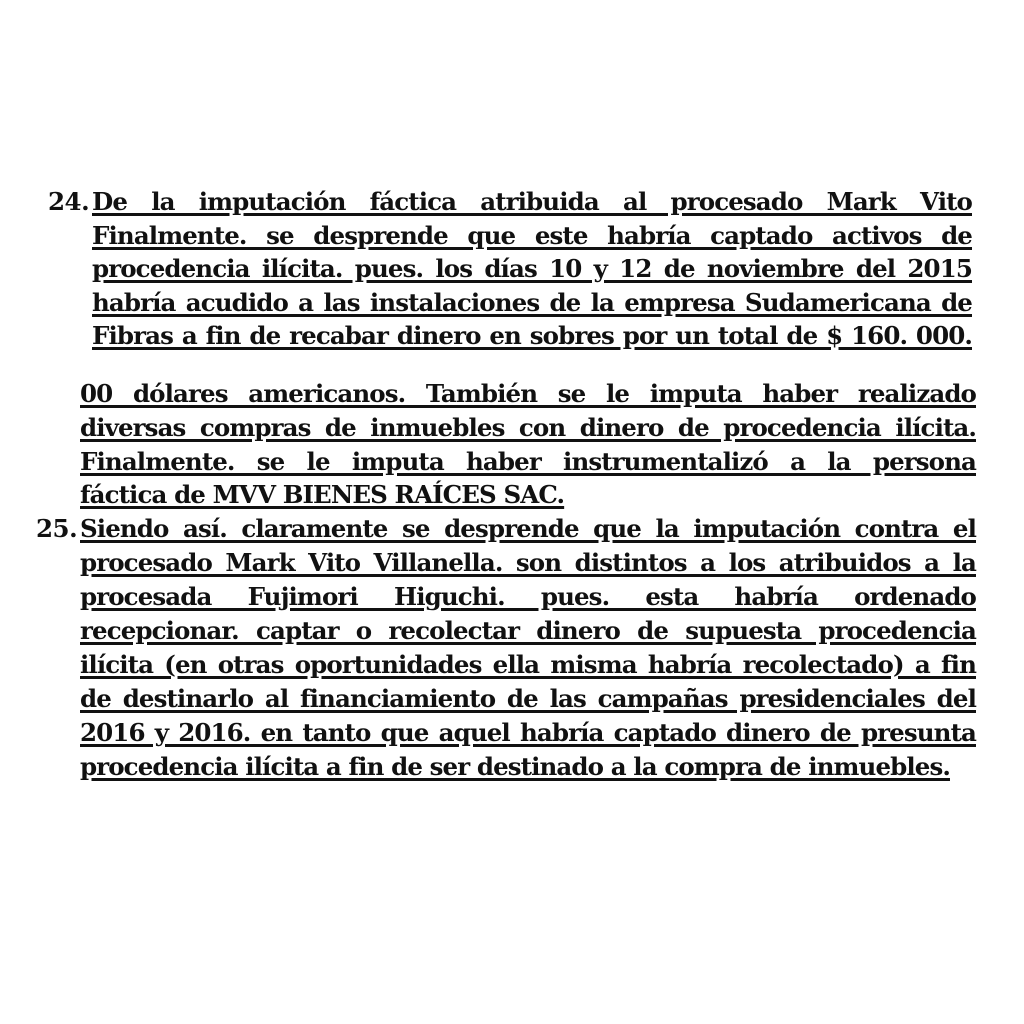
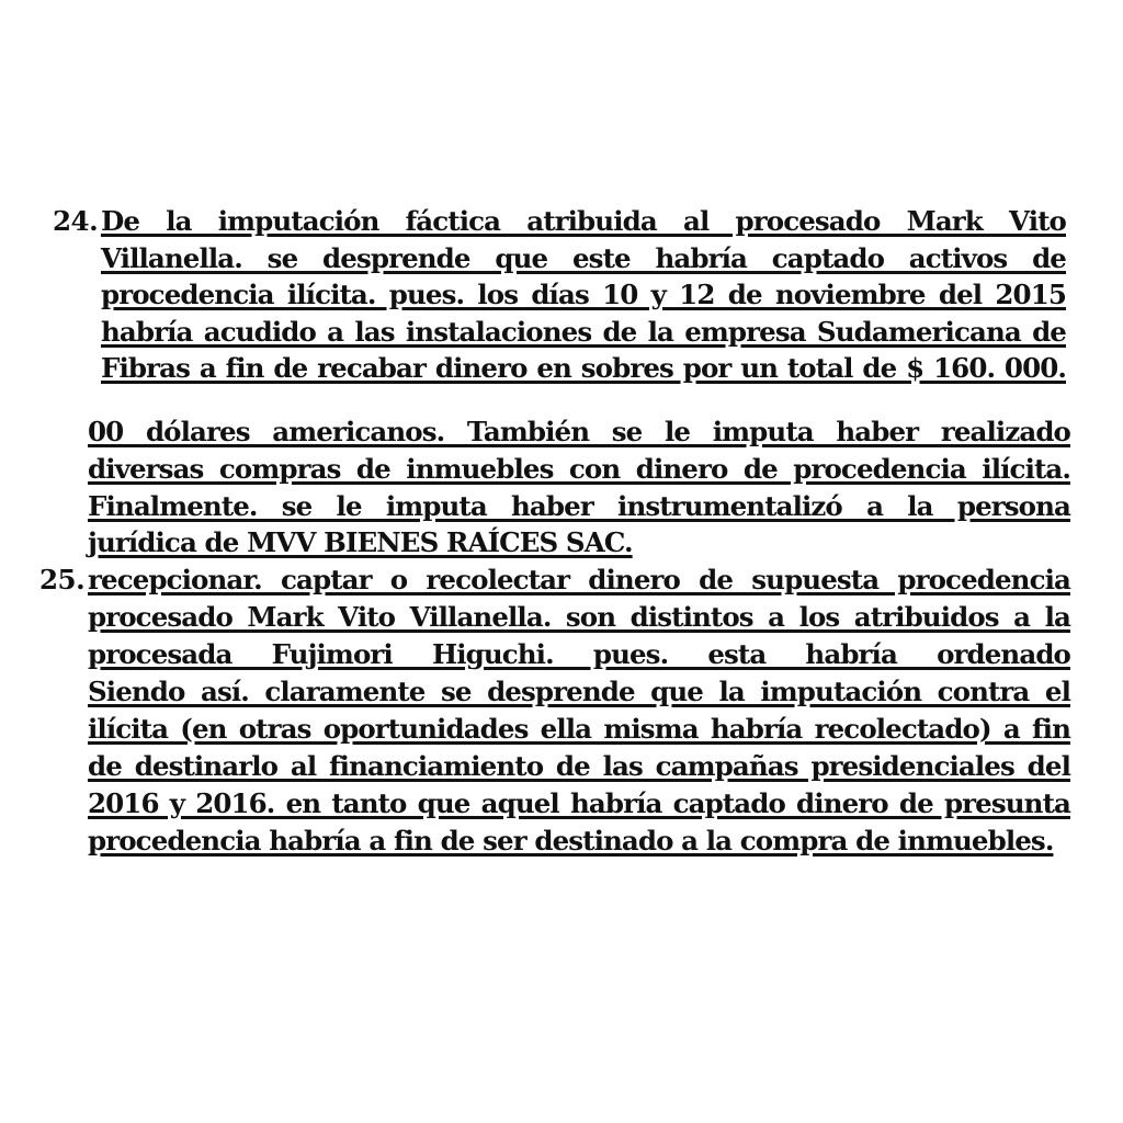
  24.
  De la imputación fáctica atribuida al procesado Mark Vito
- Finalmente. se desprende que este habría captado activos de
+ Villanella. se desprende que este habría captado activos de
  procedencia ilícita. pues. los días 10 y 12 de noviembre del 2015
  habría acudido a las instalaciones de la empresa Sudamericana de
  Fibras a fin de recabar dinero en sobres por un total de $ 160. 000.
  00 dólares americanos. También se le imputa haber realizado
  diversas compras de inmuebles con dinero de procedencia ilícita.
  Finalmente. se le imputa haber instrumentalizó a la persona
- fáctica de MVV BIENES RAÍCES SAC.
+ jurídica de MVV BIENES RAÍCES SAC.
  25.
- Siendo así. claramente se desprende que la imputación contra el
+ recepcionar. captar o recolectar dinero de supuesta procedencia
  procesado Mark Vito Villanella. son distintos a los atribuidos a la
  procesada Fujimori Higuchi. pues. esta habría ordenado
- recepcionar. captar o recolectar dinero de supuesta procedencia
+ Siendo así. claramente se desprende que la imputación contra el
  ilícita (en otras oportunidades ella misma habría recolectado) a fin
  de destinarlo al financiamiento de las campañas presidenciales del
  2016 y 2016. en tanto que aquel habría captado dinero de presunta
- procedencia ilícita a fin de ser destinado a la compra de inmuebles.
+ procedencia habría a fin de ser destinado a la compra de inmuebles.
